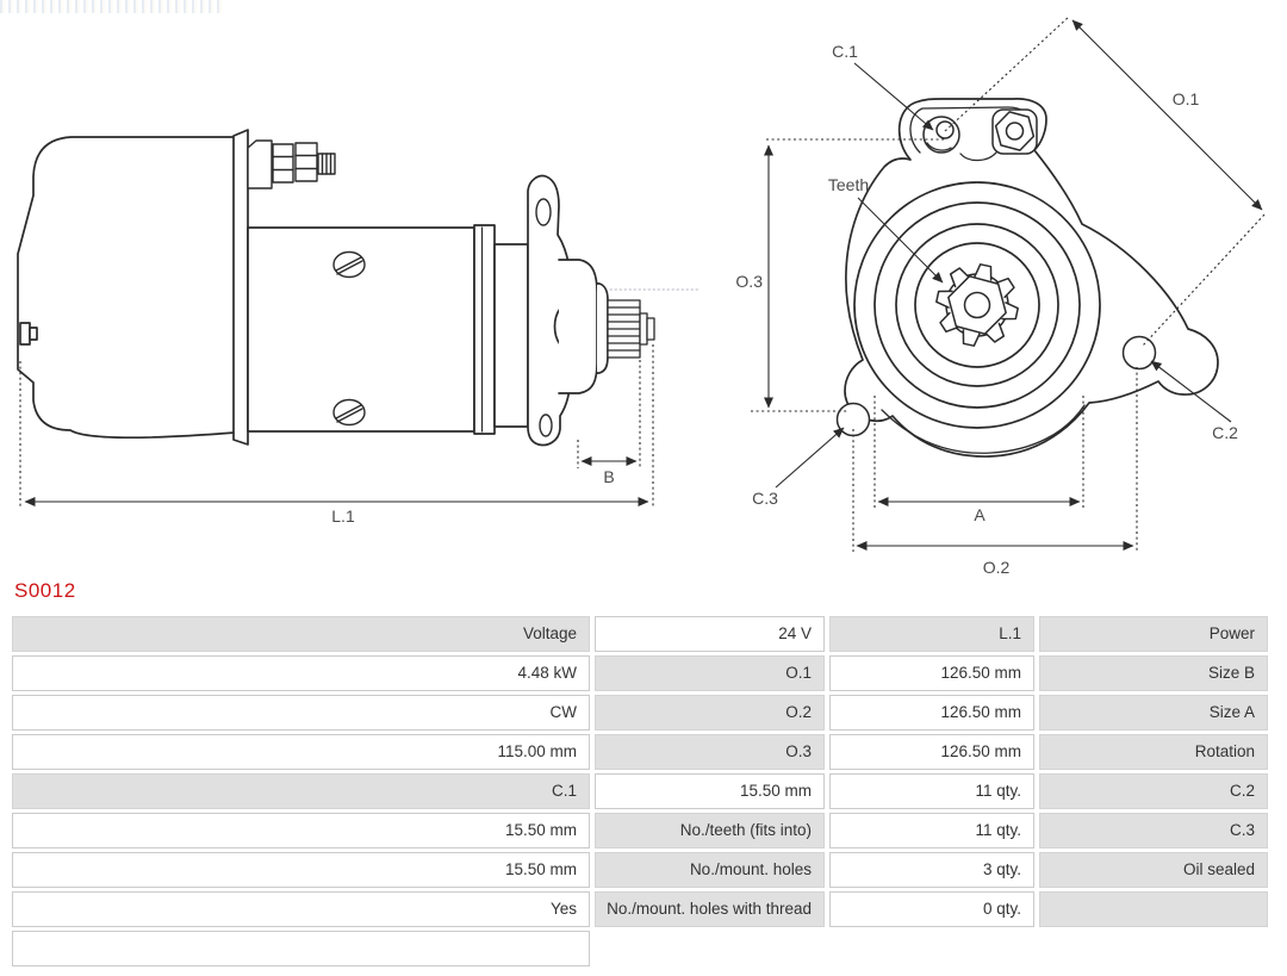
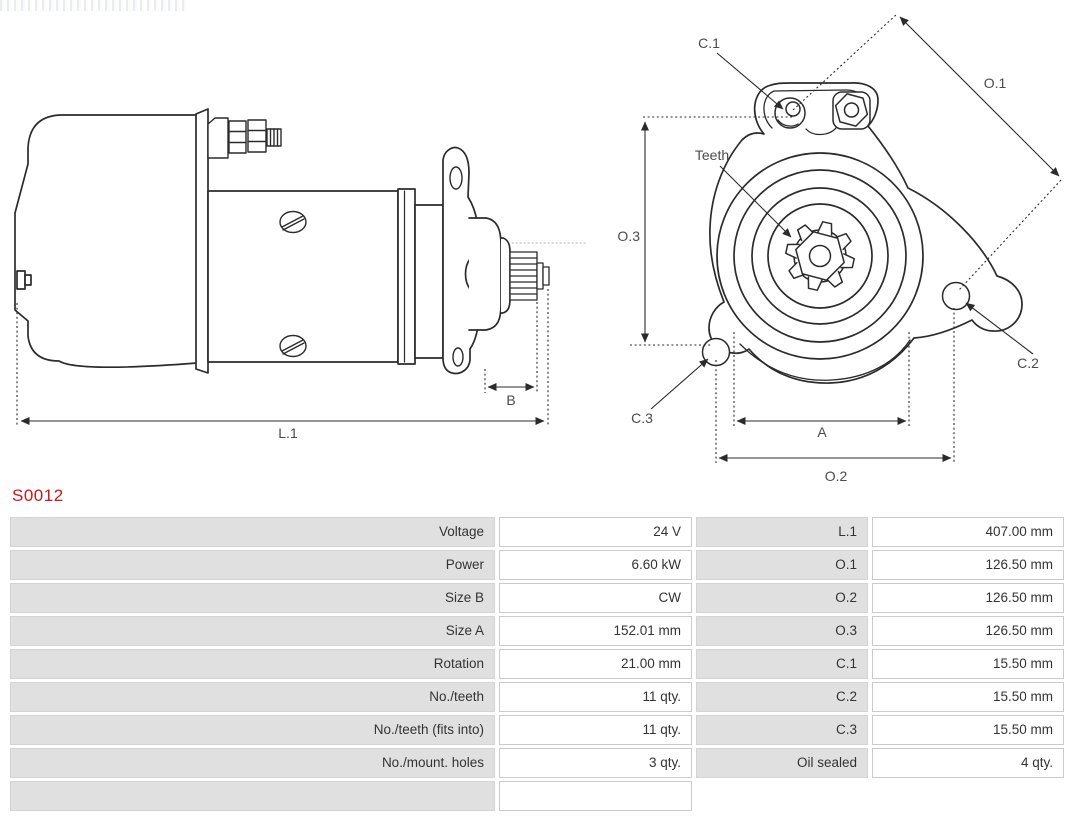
  L.1
  B
  C.1
  O.1
  Teeth
  O.3
  C.2
  C.3
  A
  O.2
  S0012
  Voltage
  24 V
  L.1
+ 407.00 mm
  Power
- 4.48 kW
+ 6.60 kW
  O.1
  126.50 mm
  Size B
  CW
  O.2
  126.50 mm
  Size A
- 115.00 mm
+ 152.01 mm
  O.3
  126.50 mm
  Rotation
+ 21.00 mm
  C.1
  15.50 mm
+ No./teeth
  11 qty.
  C.2
  15.50 mm
  No./teeth (fits into)
  11 qty.
  C.3
  15.50 mm
  No./mount. holes
  3 qty.
  Oil sealed
- Yes
- No./mount. holes with thread
- 0 qty.
+ 4 qty.
